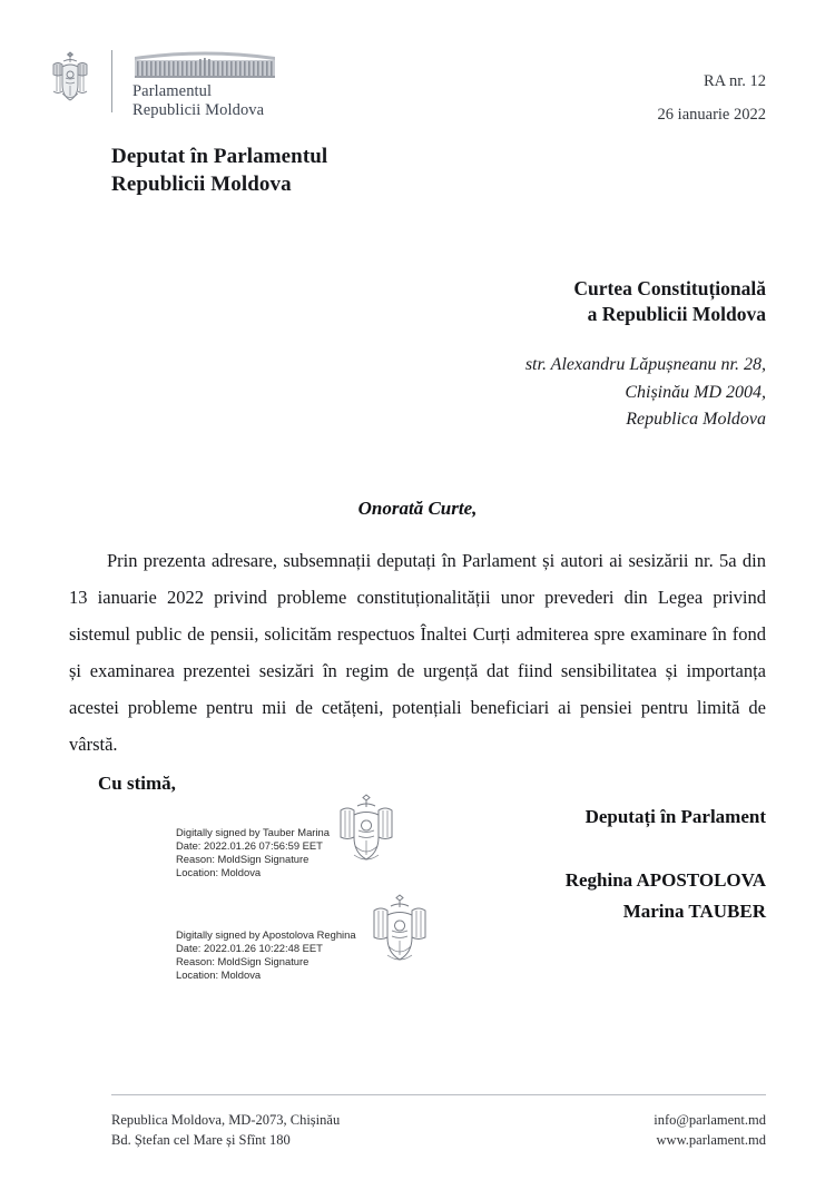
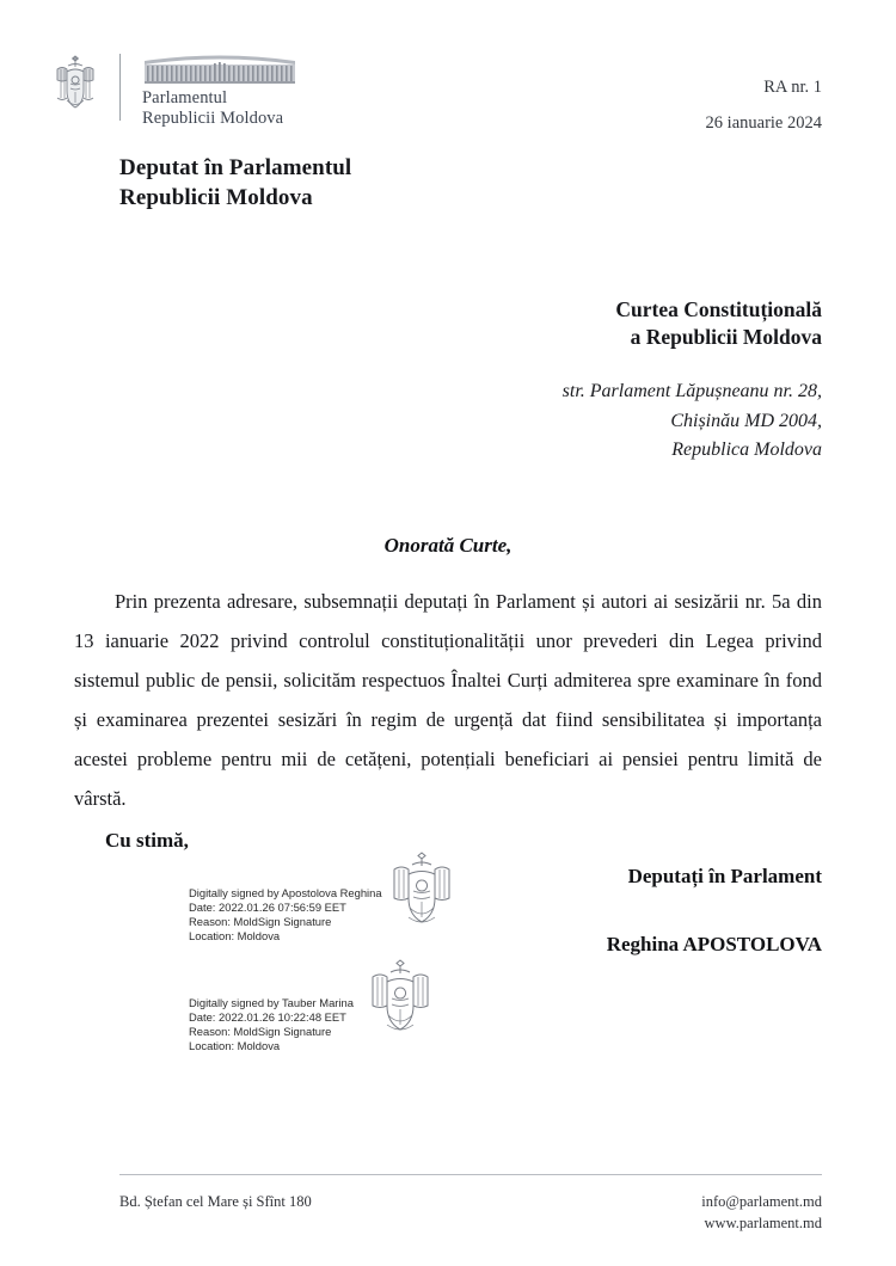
  Parlamentul
  Republicii Moldova
- RA nr. 12
+ RA nr. 1
- 26 ianuarie 2022
+ 26 ianuarie 2024
  Deputat în Parlamentul
  Republicii Moldova
  Curtea Constituțională
  a Republicii Moldova
- str. Alexandru Lăpușneanu nr. 28,
+ str. Parlament Lăpușneanu nr. 28,
  Chișinău MD 2004,
  Republica Moldova
  Onorată Curte,
- Prin prezenta adresare, subsemnații deputați în Parlament și autori ai sesizării nr. 5a din 13 ianuarie 2022 privind probleme constituționalității unor prevederi din Legea privind sistemul public de pensii, solicităm respectuos Înaltei Curți admiterea spre examinare în fond și examinarea prezentei sesizări în regim de urgență dat fiind sensibilitatea și importanța acestei probleme pentru mii de cetățeni, potențiali beneficiari ai pensiei pentru limită de vârstă.
+ Prin prezenta adresare, subsemnații deputați în Parlament și autori ai sesizării nr. 5a din 13 ianuarie 2022 privind controlul constituționalității unor prevederi din Legea privind sistemul public de pensii, solicităm respectuos Înaltei Curți admiterea spre examinare în fond și examinarea prezentei sesizări în regim de urgență dat fiind sensibilitatea și importanța acestei probleme pentru mii de cetățeni, potențiali beneficiari ai pensiei pentru limită de vârstă.
  Cu stimă,
  Deputați în Parlament
  Reghina APOSTOLOVA
- Marina TAUBER
- Digitally signed by Tauber Marina
+ Digitally signed by Apostolova Reghina
  Date: 2022.01.26 07:56:59 EET
  Reason: MoldSign Signature
  Location: Moldova
- Digitally signed by Apostolova Reghina
+ Digitally signed by Tauber Marina
  Date: 2022.01.26 10:22:48 EET
  Reason: MoldSign Signature
  Location: Moldova
- Republica Moldova, MD-2073, Chișinău
  Bd. Ștefan cel Mare și Sfînt 180
  info@parlament.md
  www.parlament.md
